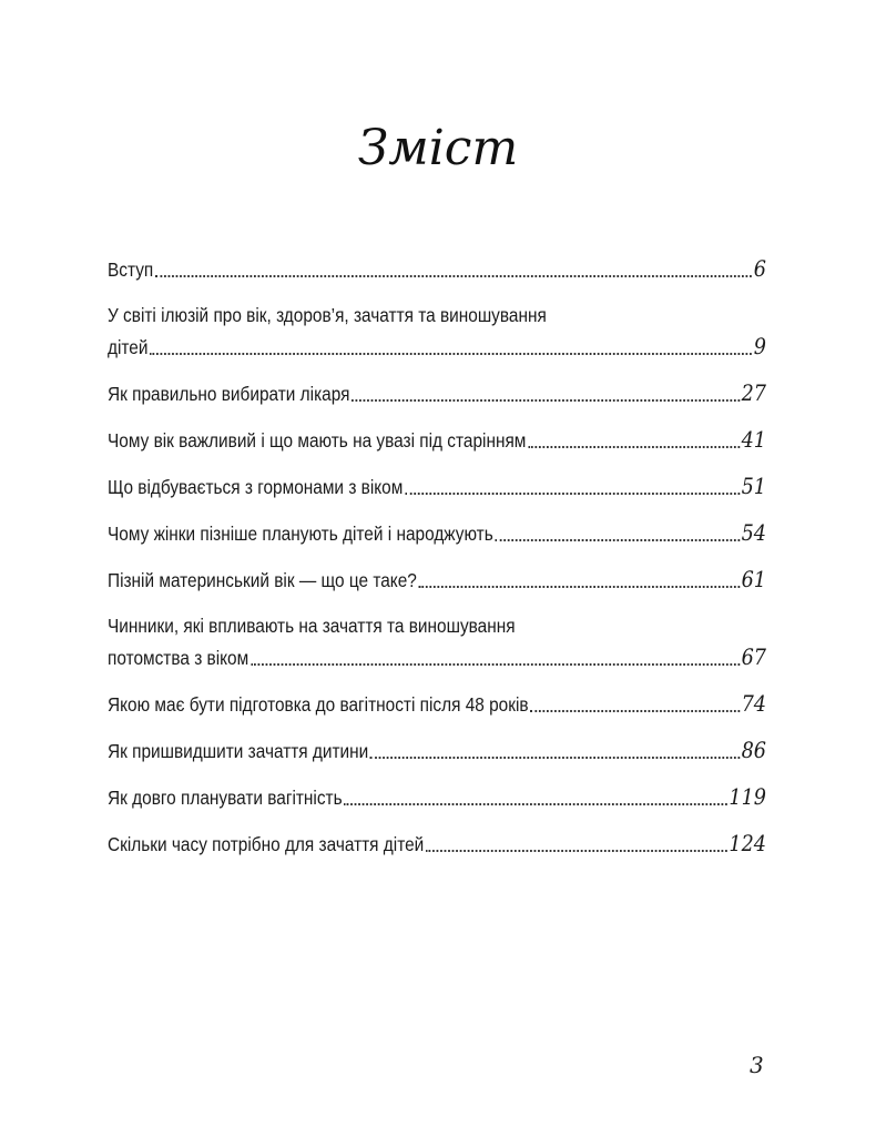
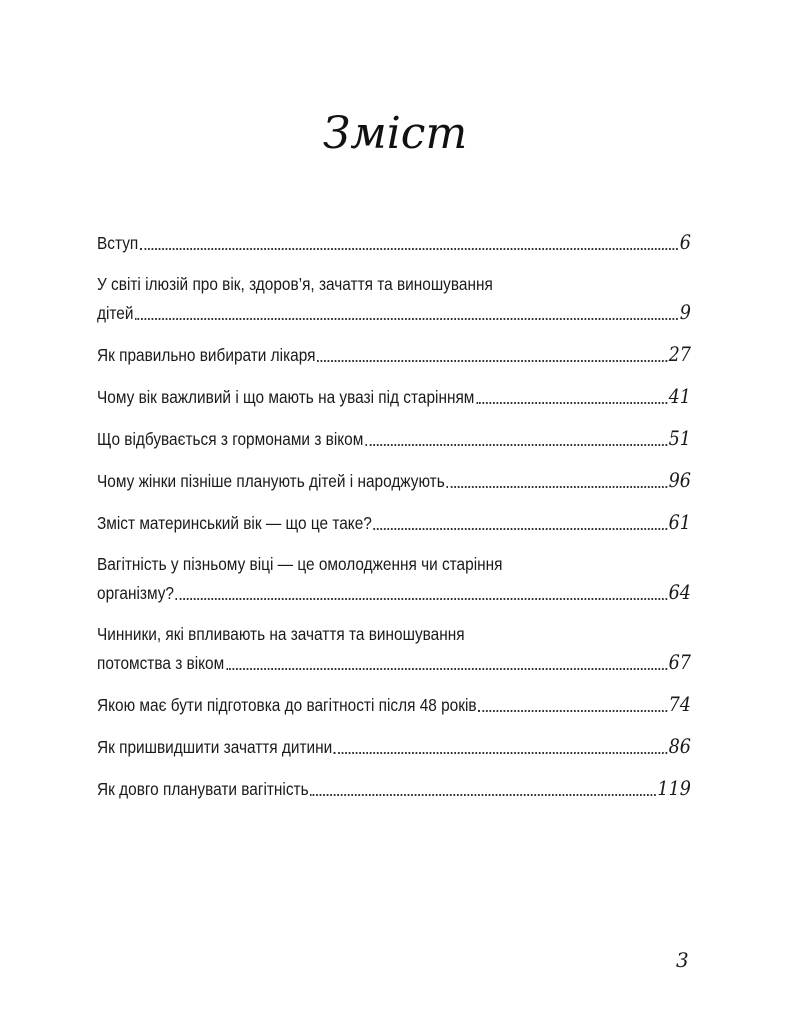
  Зміст
  Вступ
  6
  У світі ілюзій про вік, здоров’я, зачаття та виношування
  дітей
  9
  Як правильно вибирати лікаря
  27
  Чому вік важливий і що мають на увазі під старінням
  41
  Що відбувається з гормонами з віком
  51
  Чому жінки пізніше планують дітей і народжують
- 54
+ 96
- Пізній материнський вік — що це таке?
+ Зміст материнський вік — що це таке?
  61
+ Вагітність у пізньому віці — це омолодження чи старіння
+ організму?
+ 64
  Чинники, які впливають на зачаття та виношування
  потомства з віком
  67
  Якою має бути підготовка до вагітності після 48 років
  74
  Як пришвидшити зачаття дитини
  86
  Як довго планувати вагітність
  119
- Скільки часу потрібно для зачаття дітей
- 124
  3
